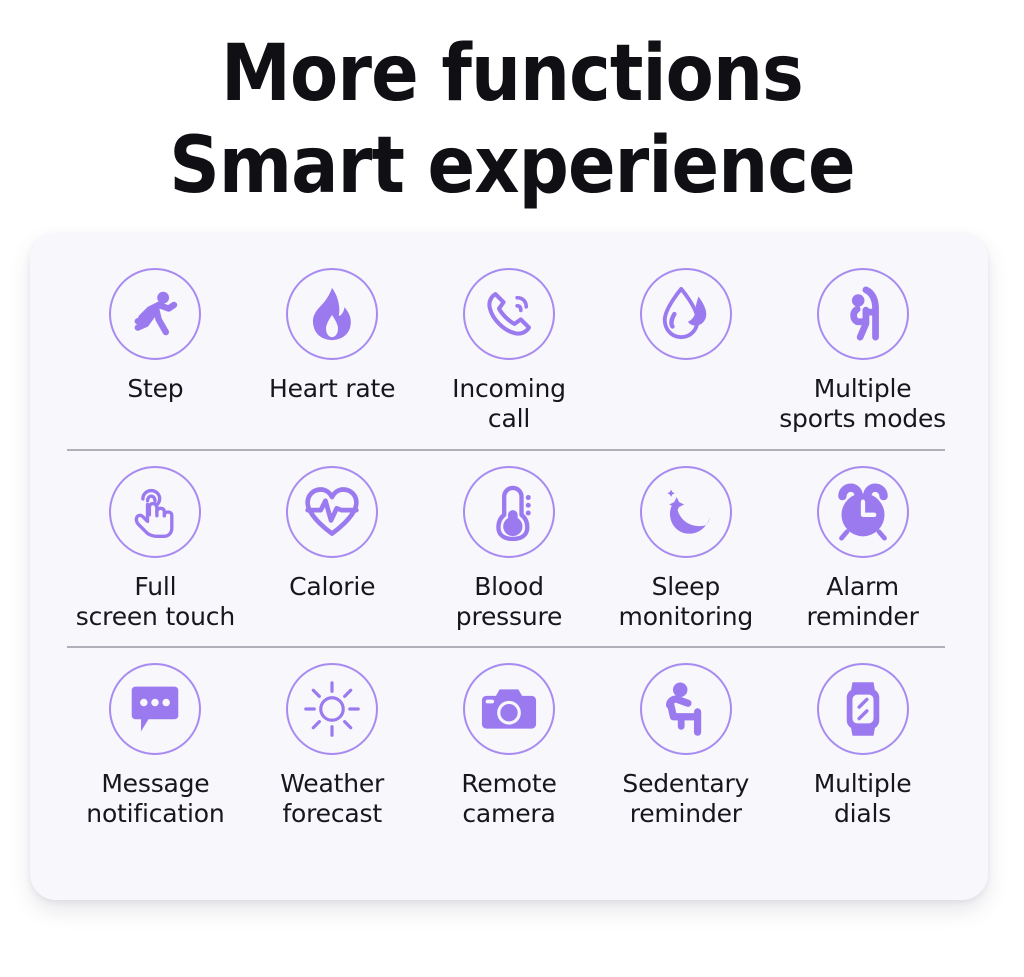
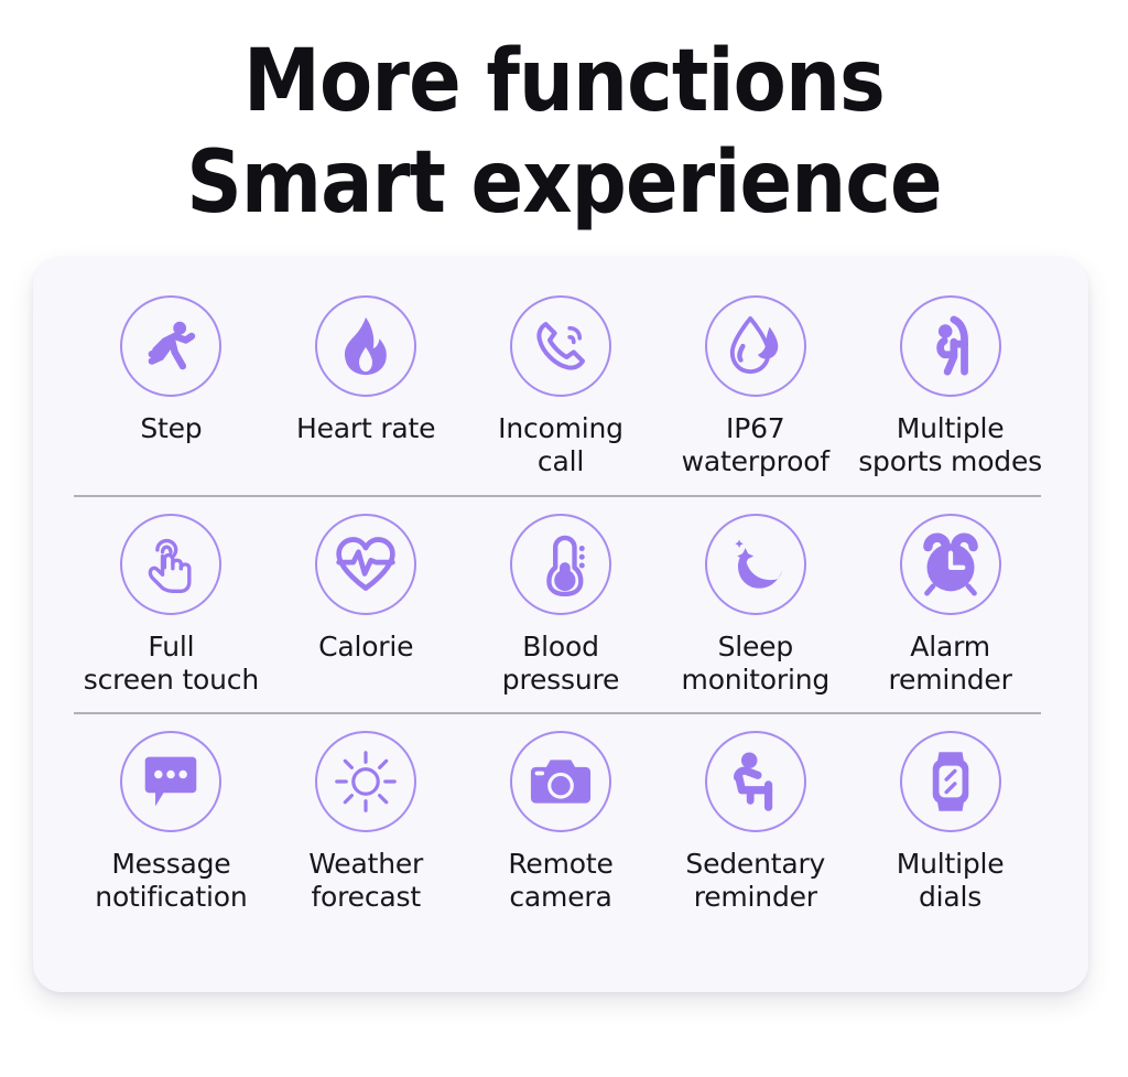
  More functions
  Smart experience
  Step
  Heart rate
  Incoming
  call
+ IP67
+ waterproof
  Multiple
  sports modes
  Full
  screen touch
  Calorie
  Blood
  pressure
  Sleep
  monitoring
  Alarm
  reminder
  Message
  notification
  Weather
  forecast
  Remote
  camera
  Sedentary
  reminder
  Multiple
  dials
